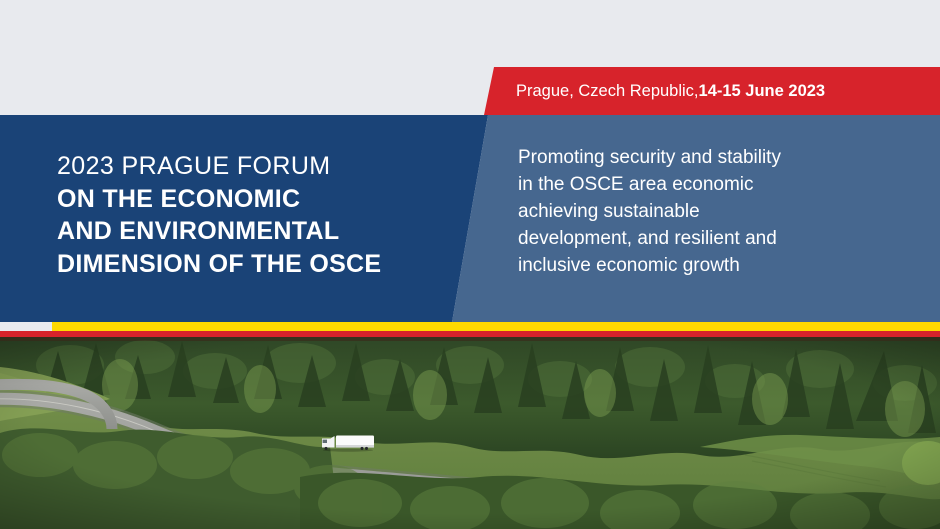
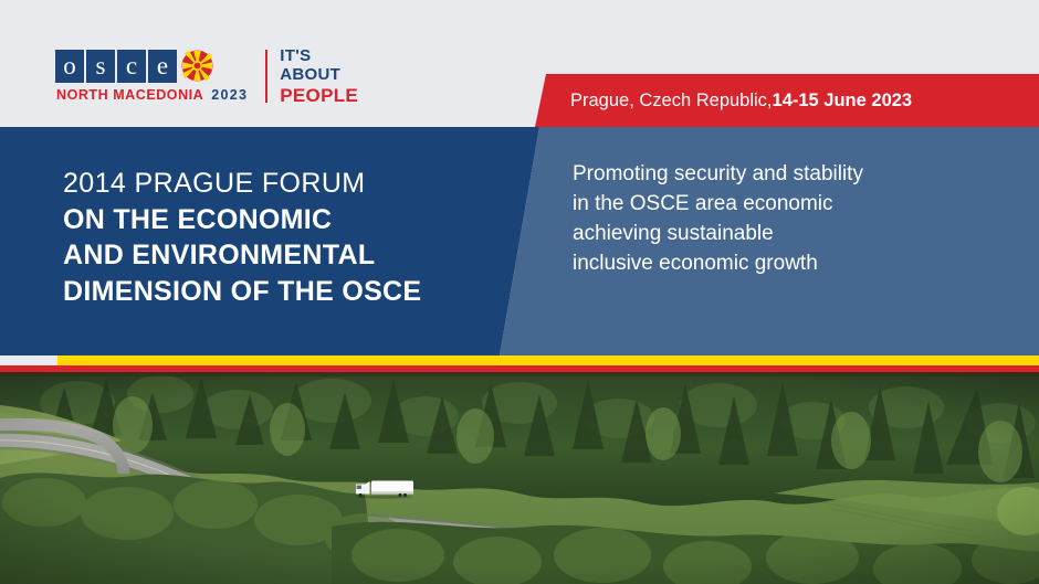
+ o
+ s
+ c
+ e
+ NORTH MACEDONIA
+ 2023
+ IT'S
+ ABOUT
+ PEOPLE
  Prague, Czech Republic,
  14-15 June 2023
- 2023 PRAGUE FORUM
+ 2014 PRAGUE FORUM
  ON THE ECONOMIC
  AND ENVIRONMENTAL
  DIMENSION OF THE OSCE
  Promoting security and stability
  in the OSCE area economic
  achieving sustainable
- development, and resilient and
  inclusive economic growth
